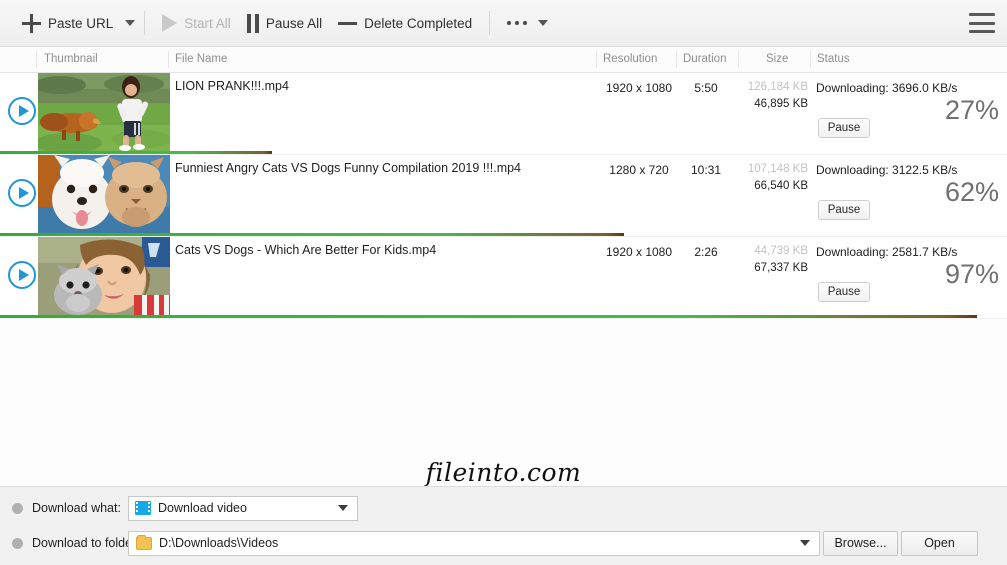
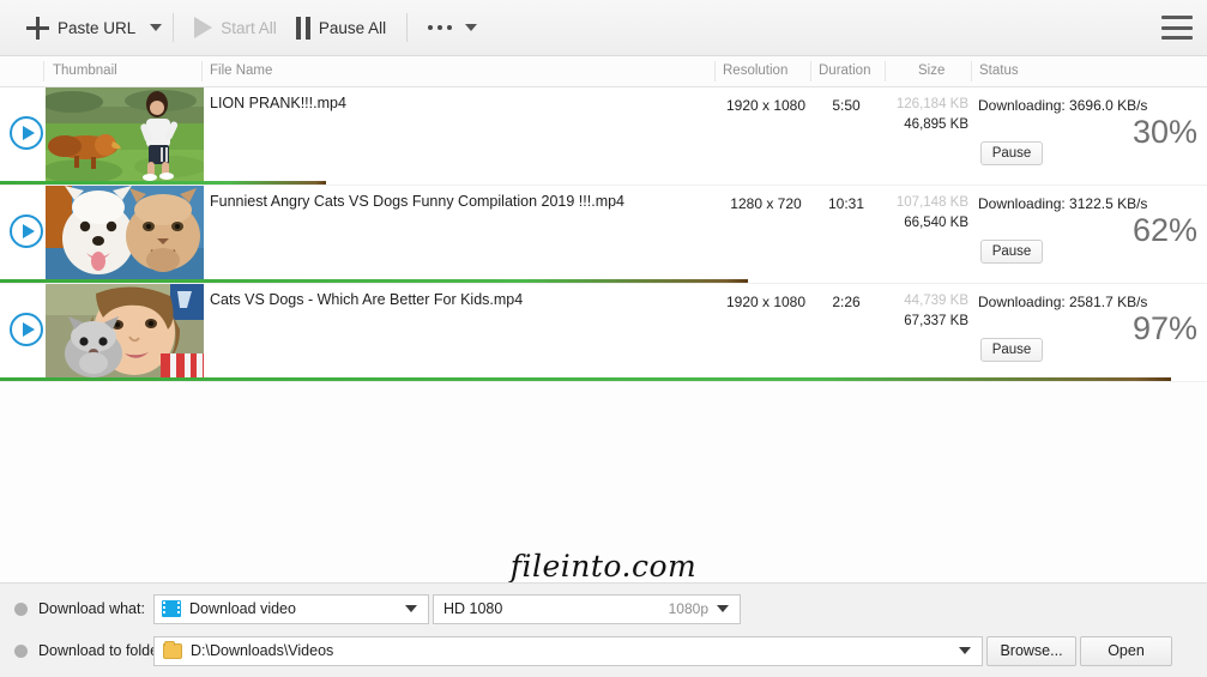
  Paste URL
  Start All
  Pause All
- Delete Completed
  Thumbnail
  File Name
  Resolution
  Duration
  Size
  Status
  LION PRANK!!!.mp4
  1920 x 1080
  5:50
  126,184 KB
  46,895 KB
  Downloading: 3696.0 KB/s
- 27%
+ 30%
  Pause
  Funniest Angry Cats VS Dogs Funny Compilation 2019 !!!.mp4
  1280 x 720
  10:31
  107,148 KB
  66,540 KB
  Downloading: 3122.5 KB/s
  62%
  Pause
  Cats VS Dogs - Which Are Better For Kids.mp4
  1920 x 1080
  2:26
  44,739 KB
  67,337 KB
  Downloading: 2581.7 KB/s
  97%
  Pause
  fileinto.com
  Download what:
  Download video
+ HD 1080
+ 1080p
  Download to fold
  D:\Downloads\Videos
  Browse...
  Open
